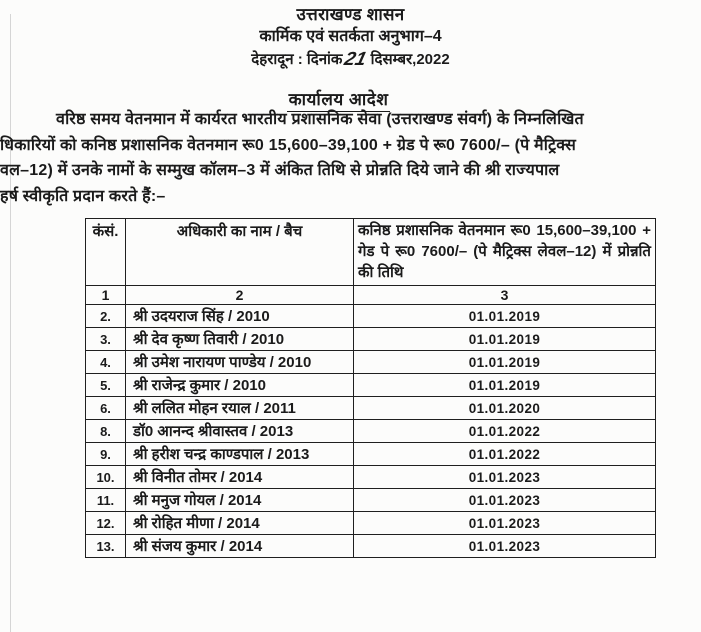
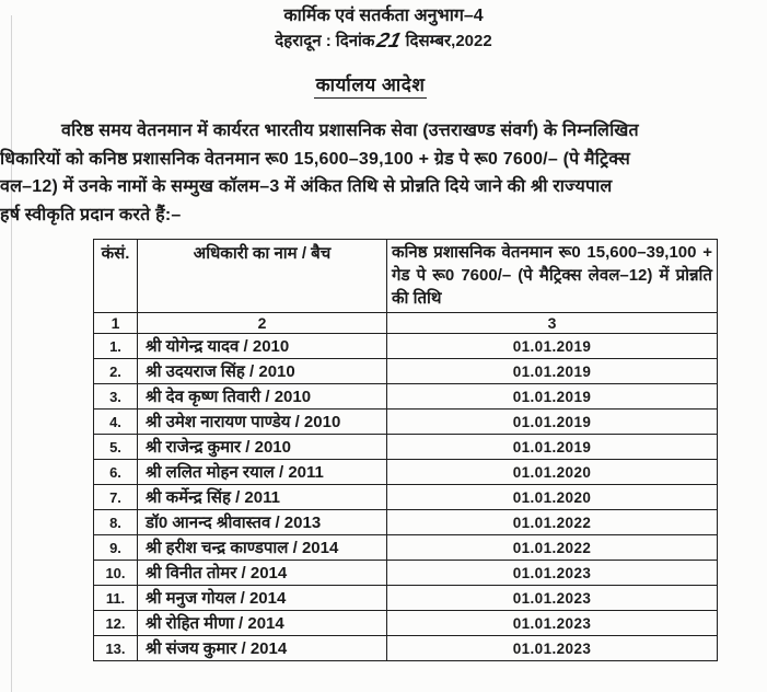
- उत्तराखण्ड शासन
  कार्मिक एवं सतर्कता अनुभाग–4
  कार्यालय आदेश
  वरिष्ठ समय वेतनमान में कार्यरत भारतीय प्रशासनिक सेवा (उत्तराखण्ड संवर्ग) के निम्नलिखित
  धिकारियों को कनिष्ठ प्रशासनिक वेतनमान रू0 15,600–39,100 + ग्रेड पे रू0 7600/– (पे मैट्रिक्स
  वल–12) में उनके नामों के सम्मुख कॉलम–3 में अंकित तिथि से प्रोन्नति दिये जाने की श्री राज्यपाल
  हर्ष स्वीकृति प्रदान करते हैं:–
  कंसं.	अधिकारी का नाम / बैच	कनिष्ठ प्रशासनिक वेतनमान रू0 15,600–39,100 + गेड पे रू0 7600/– (पे मैट्रिक्स लेवल–12) में प्रोन्नति की तिथि
  1	2	3
+ 1.	श्री योगेन्द्र यादव / 2010	01.01.2019
  2.	श्री उदयराज सिंह / 2010	01.01.2019
  3.	श्री देव कृष्ण तिवारी / 2010	01.01.2019
  4.	श्री उमेश नारायण पाण्डेय / 2010	01.01.2019
  5.	श्री राजेन्द्र कुमार / 2010	01.01.2019
  6.	श्री ललित मोहन रयाल / 2011	01.01.2020
+ 7.	श्री कर्मेन्द्र सिंह / 2011	01.01.2020
  8.	डॉ0 आनन्द श्रीवास्तव / 2013	01.01.2022
- 9.	श्री हरीश चन्द्र काण्डपाल / 2013	01.01.2022
+ 9.	श्री हरीश चन्द्र काण्डपाल / 2014	01.01.2022
  10.	श्री विनीत तोमर / 2014	01.01.2023
  11.	श्री मनुज गोयल / 2014	01.01.2023
  12.	श्री रोहित मीणा / 2014	01.01.2023
  13.	श्री संजय कुमार / 2014	01.01.2023
